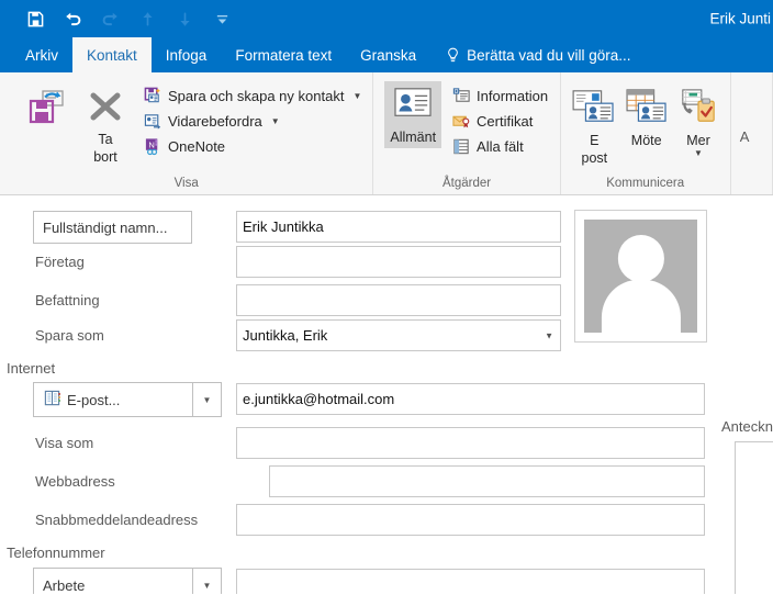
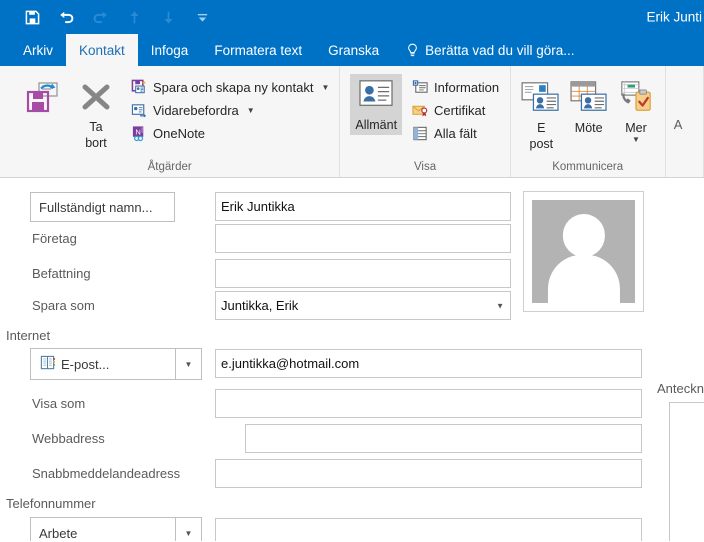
  Erik Junti
  Arkiv
  Kontakt
  Infoga
  Formatera text
  Granska
  Berätta vad du vill göra...
  Ta
  bort
  Spara och skapa ny kontakt
  ▼
  Vidarebefordra
  ▼
  N
  OneNote
- Visa
+ Åtgärder
  Allmänt
  Information
  Certifikat
  Alla fält
- Åtgärder
+ Visa
  E
  post
  Möte
  Mer
  ▼
  Kommunicera
  A
  Fullständigt namn...
  Erik Juntikka
  Företag
  Befattning
  Spara som
  Juntikka, Erik
  ▼
  Internet
  E-post...
  ▼
  e.juntikka@hotmail.com
  Visa som
  Webbadress
  Snabbmeddelandeadress
  Telefonnummer
  Arbete
  ▼
  Anteckn
